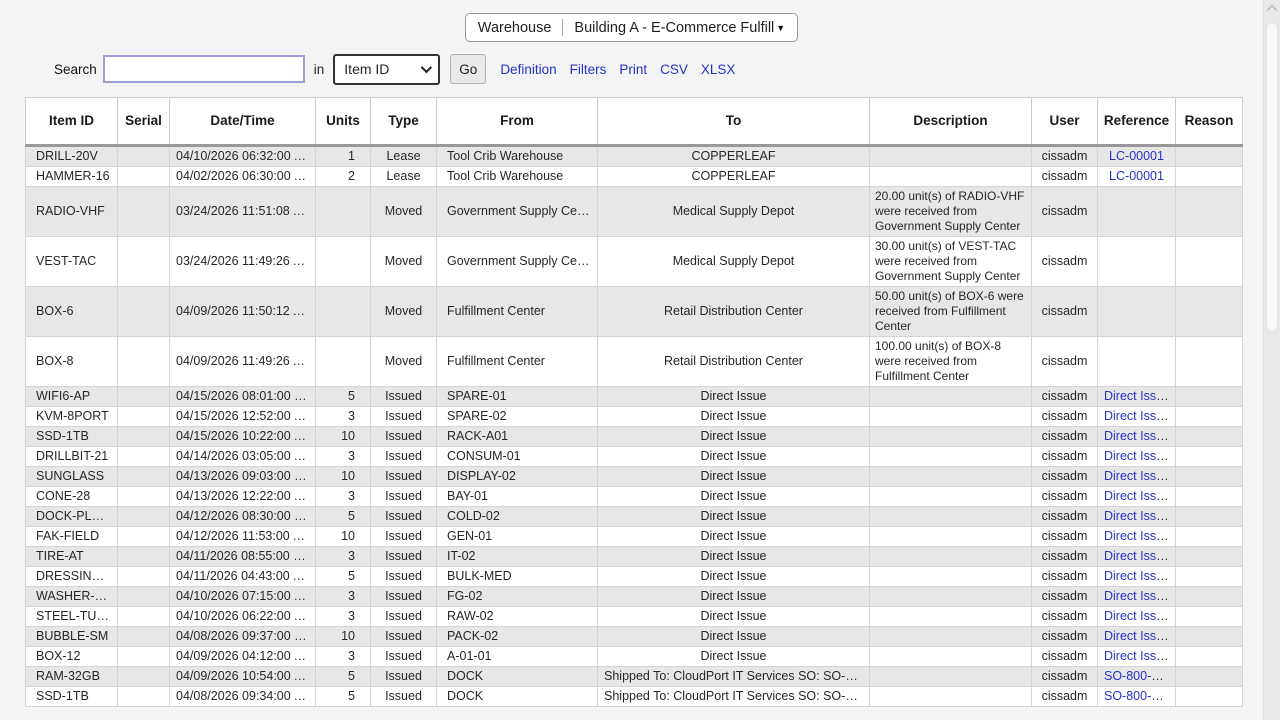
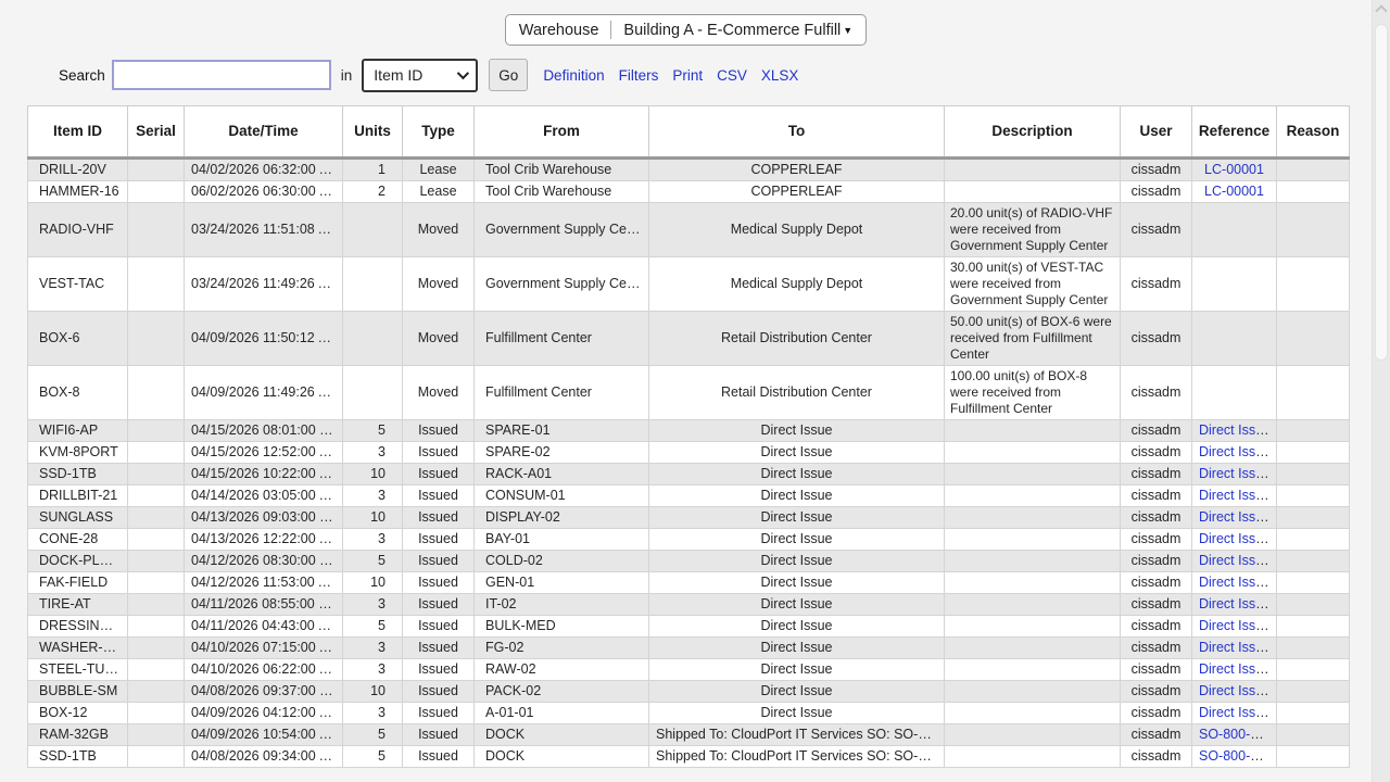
  Warehouse
  Building A - E-Commerce Fulfill
  ▼
  Search
  in
  Item ID
  Go
  Definition
  Filters
  Print
  CSV
  XLSX
  Item ID	Serial	Date/Time	Units	Type	From	To	Description	User	Reference	Reason
- DRILL-20V		04/10/2026 06:32:00 AM	1	Lease	Tool Crib Warehouse	COPPERLEAF		cissadm	LC-00001
+ DRILL-20V		04/02/2026 06:32:00 AM	1	Lease	Tool Crib Warehouse	COPPERLEAF		cissadm	LC-00001
- HAMMER-16		04/02/2026 06:30:00 AM	2	Lease	Tool Crib Warehouse	COPPERLEAF		cissadm	LC-00001
+ HAMMER-16		06/02/2026 06:30:00 AM	2	Lease	Tool Crib Warehouse	COPPERLEAF		cissadm	LC-00001
  RADIO-VHF		03/24/2026 11:51:08 AM		Moved	Government Supply Center	Medical Supply Depot	20.00 unit(s) of RADIO-VHF were received from Government Supply Center	cissadm
  VEST-TAC		03/24/2026 11:49:26 AM		Moved	Government Supply Center	Medical Supply Depot	30.00 unit(s) of VEST-TAC were received from Government Supply Center	cissadm
  BOX-6		04/09/2026 11:50:12 AM		Moved	Fulfillment Center	Retail Distribution Center	50.00 unit(s) of BOX-6 were received from Fulfillment Center	cissadm
  BOX-8		04/09/2026 11:49:26 AM		Moved	Fulfillment Center	Retail Distribution Center	100.00 unit(s) of BOX-8 were received from Fulfillment Center	cissadm
  WIFI6-AP		04/15/2026 08:01:00 PM	5	Issued	SPARE-01	Direct Issue		cissadm	Direct Issue
  KVM-8PORT		04/15/2026 12:52:00 AM	3	Issued	SPARE-02	Direct Issue		cissadm	Direct Issue
  SSD-1TB		04/15/2026 10:22:00 AM	10	Issued	RACK-A01	Direct Issue		cissadm	Direct Issue
  DRILLBIT-21		04/14/2026 03:05:00 AM	3	Issued	CONSUM-01	Direct Issue		cissadm	Direct Issue
  SUNGLASS		04/13/2026 09:03:00 PM	10	Issued	DISPLAY-02	Direct Issue		cissadm	Direct Issue
  CONE-28		04/13/2026 12:22:00 AM	3	Issued	BAY-01	Direct Issue		cissadm	Direct Issue
  DOCK-PLATE		04/12/2026 08:30:00 PM	5	Issued	COLD-02	Direct Issue		cissadm	Direct Issue
  FAK-FIELD		04/12/2026 11:53:00 AM	10	Issued	GEN-01	Direct Issue		cissadm	Direct Issue
  TIRE-AT		04/11/2026 08:55:00 PM	3	Issued	IT-02	Direct Issue		cissadm	Direct Issue
  DRESSING-4		04/11/2026 04:43:00 AM	5	Issued	BULK-MED	Direct Issue		cissadm	Direct Issue
  WASHER-QTR		04/10/2026 07:15:00 AM	3	Issued	FG-02	Direct Issue		cissadm	Direct Issue
  STEEL-TUBE		04/10/2026 06:22:00 AM	3	Issued	RAW-02	Direct Issue		cissadm	Direct Issue
  BUBBLE-SM		04/08/2026 09:37:00 PM	10	Issued	PACK-02	Direct Issue		cissadm	Direct Issue
  BOX-12		04/09/2026 04:12:00 AM	3	Issued	A-01-01	Direct Issue		cissadm	Direct Issue
  RAM-32GB		04/09/2026 10:54:00 AM	5	Issued	DOCK	Shipped To: CloudPort IT Services SO: SO-800-		cissadm	SO-800-002
  SSD-1TB		04/08/2026 09:34:00 AM	5	Issued	DOCK	Shipped To: CloudPort IT Services SO: SO-800-		cissadm	SO-800-002
